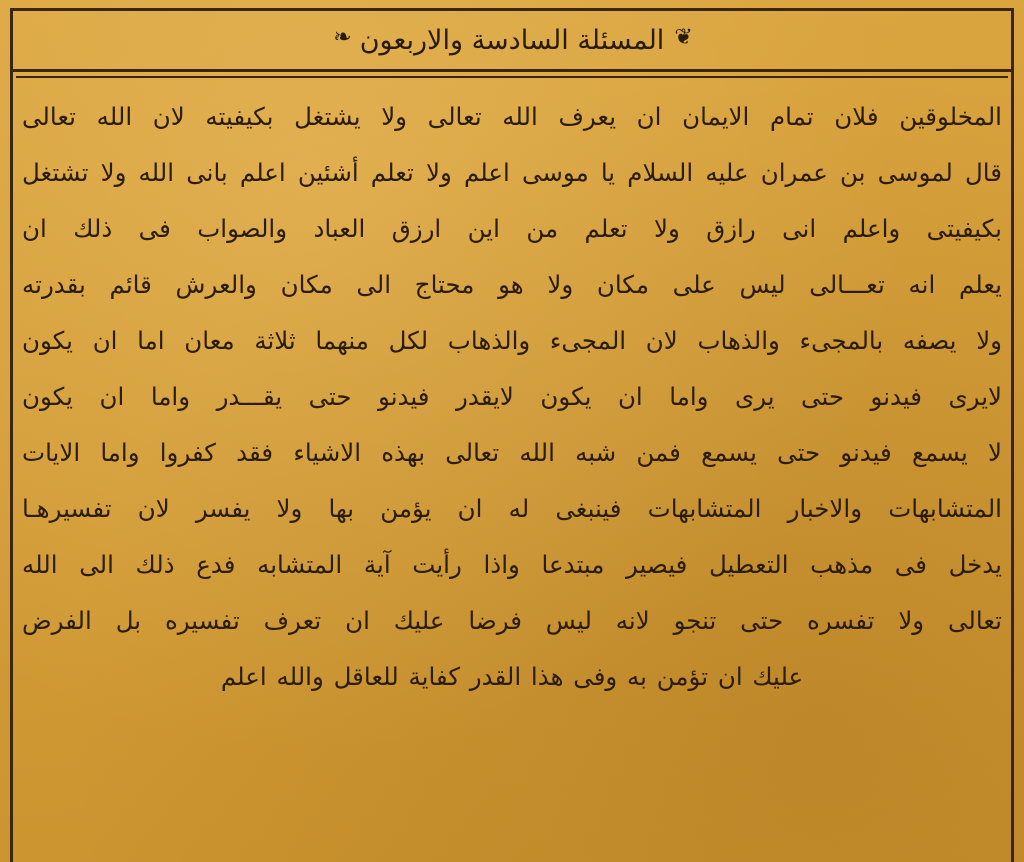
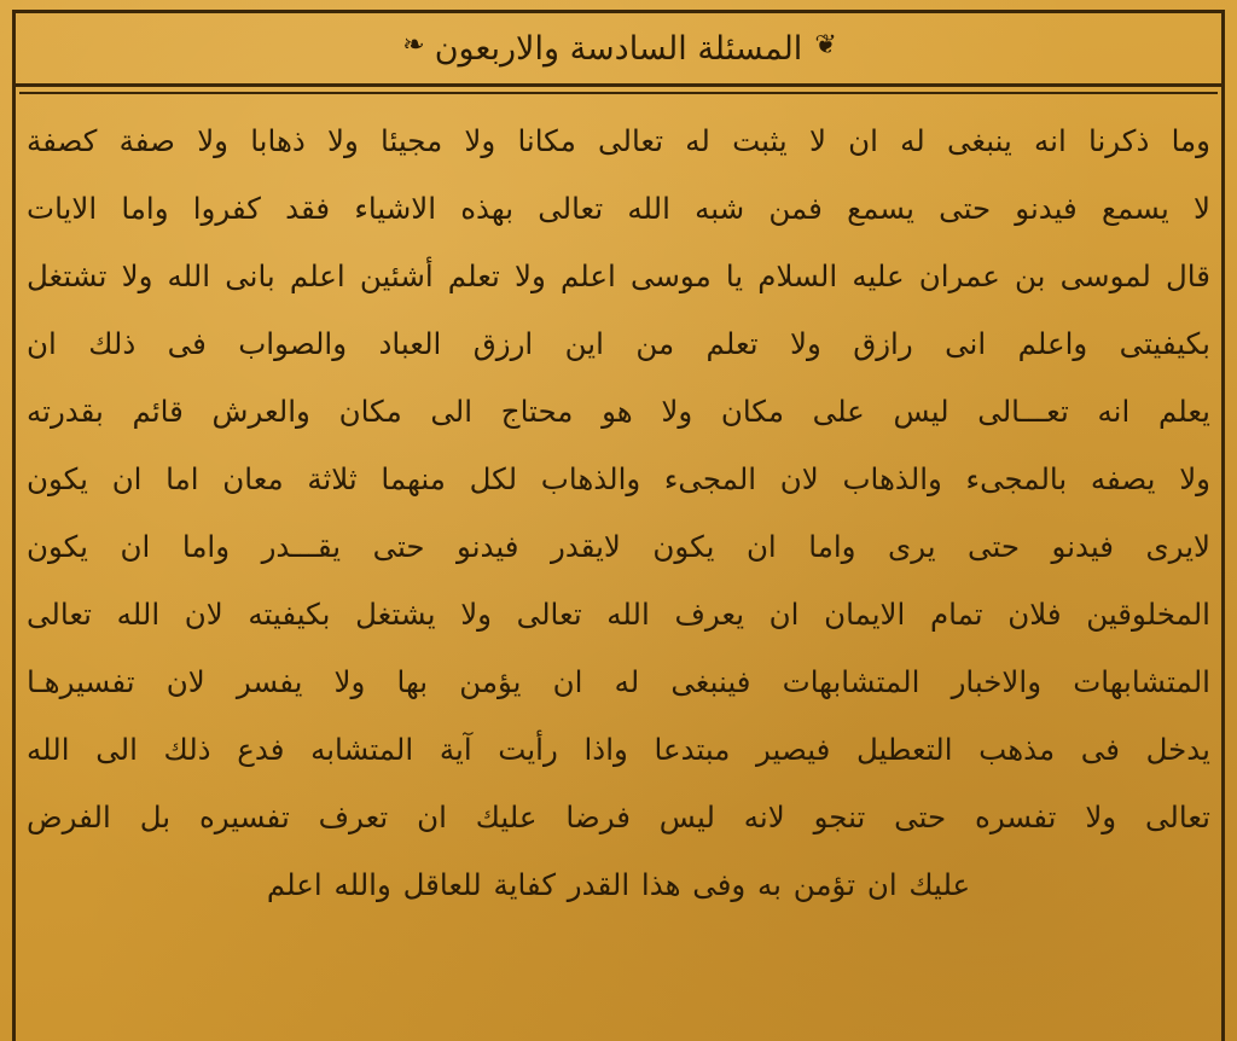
  ❦
  المسئلة السادسة والاربعون
  ❧
+ وما ذكرنا انه ينبغى له ان لا يثبت له تعالى مكانا ولا مجيئا ولا ذهابا ولا صفة كصفة
- المخلوقين فلان تمام الايمان ان يعرف الله تعالى ولا يشتغل بكيفيته لان الله تعالى
+ لا يسمع فيدنو حتى يسمع فمن شبه الله تعالى بهذه الاشياء فقد كفروا واما الايات
  قال لموسى بن عمران عليه السلام يا موسى اعلم ولا تعلم أشئين اعلم بانى الله ولا تشتغل
  بكيفيتى واعلم انى رازق ولا تعلم من اين ارزق العباد والصواب فى ذلك ان
  يعلم انه تعـــالى ليس على مكان ولا هو محتاج الى مكان والعرش قائم بقدرته
  ولا يصفه بالمجىء والذهاب لان المجىء والذهاب لكل منهما ثلاثة معان اما ان يكون
  لايرى فيدنو حتى يرى واما ان يكون لايقدر فيدنو حتى يقـــدر واما ان يكون
- لا يسمع فيدنو حتى يسمع فمن شبه الله تعالى بهذه الاشياء فقد كفروا واما الايات
+ المخلوقين فلان تمام الايمان ان يعرف الله تعالى ولا يشتغل بكيفيته لان الله تعالى
  المتشابهات والاخبار المتشابهات فينبغى له ان يؤمن بها ولا يفسر لان تفسيرهـا
  يدخل فى مذهب التعطيل فيصير مبتدعا واذا رأيت آية المتشابه فدع ذلك الى الله
  تعالى ولا تفسره حتى تنجو لانه ليس فرضا عليك ان تعرف تفسيره بل الفرض
  عليك ان تؤمن به وفى هذا القدر كفاية للعاقل والله اعلم
